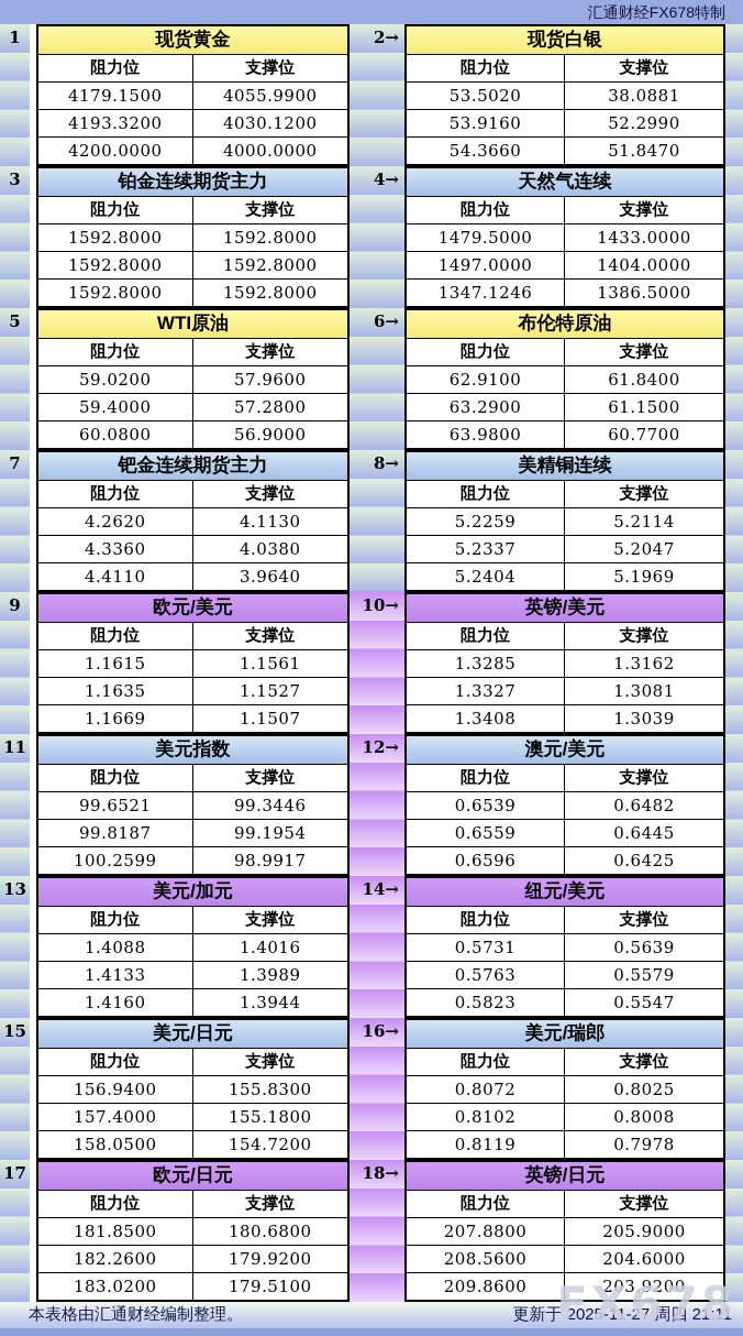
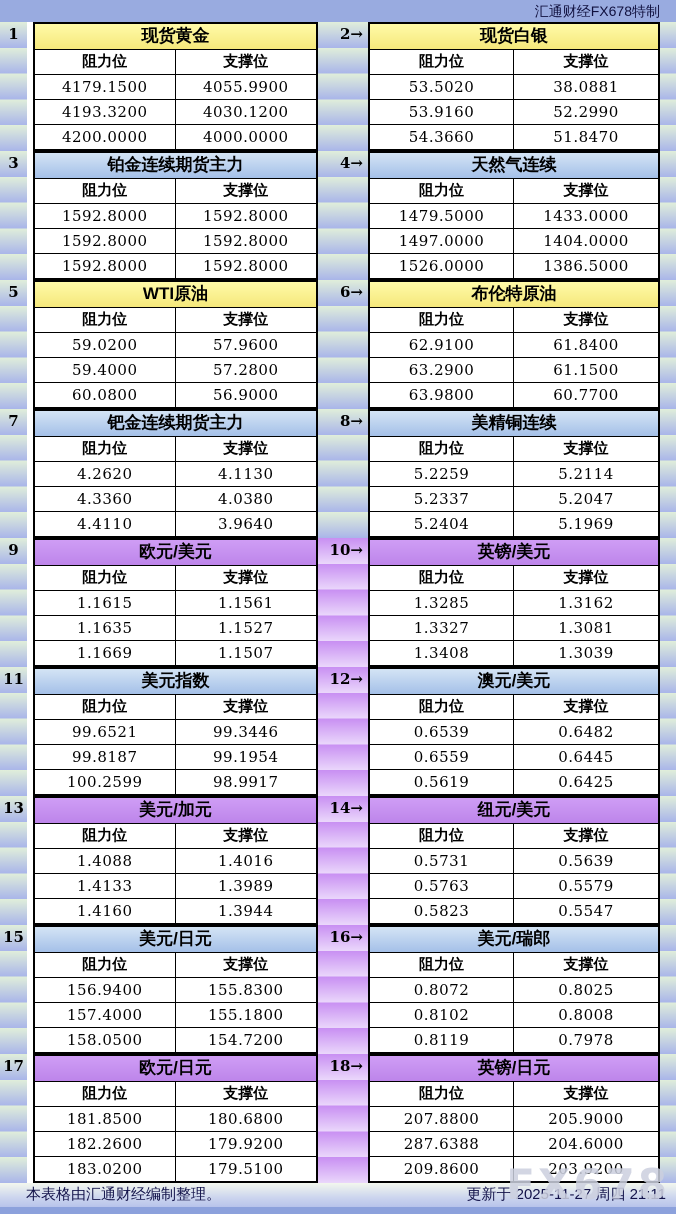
  汇通财经FX678特制
  1
  现货黄金
  阻力位
  支撑位
  4179.1500
  4055.9900
  4193.3200
  4030.1200
  4200.0000
  4000.0000
  2→
  现货白银
  阻力位
  支撑位
  53.5020
  38.0881
  53.9160
  52.2990
  54.3660
  51.8470
  3
  铂金连续期货主力
  阻力位
  支撑位
  1592.8000
  1592.8000
  1592.8000
  1592.8000
  1592.8000
  1592.8000
  4→
  天然气连续
  阻力位
  支撑位
  1479.5000
  1433.0000
  1497.0000
  1404.0000
- 1347.1246
+ 1526.0000
  1386.5000
  5
  WTI原油
  阻力位
  支撑位
  59.0200
  57.9600
  59.4000
  57.2800
  60.0800
  56.9000
  6→
  布伦特原油
  阻力位
  支撑位
  62.9100
  61.8400
  63.2900
  61.1500
  63.9800
  60.7700
  7
  钯金连续期货主力
  阻力位
  支撑位
  4.2620
  4.1130
  4.3360
  4.0380
  4.4110
  3.9640
  8→
  美精铜连续
  阻力位
  支撑位
  5.2259
  5.2114
  5.2337
  5.2047
  5.2404
  5.1969
  9
  欧元/美元
  阻力位
  支撑位
  1.1615
  1.1561
  1.1635
  1.1527
  1.1669
  1.1507
  10→
  英镑/美元
  阻力位
  支撑位
  1.3285
  1.3162
  1.3327
  1.3081
  1.3408
  1.3039
  11
  美元指数
  阻力位
  支撑位
  99.6521
  99.3446
  99.8187
  99.1954
  100.2599
  98.9917
  12→
  澳元/美元
  阻力位
  支撑位
  0.6539
  0.6482
  0.6559
  0.6445
- 0.6596
+ 0.5619
  0.6425
  13
  美元/加元
  阻力位
  支撑位
  1.4088
  1.4016
  1.4133
  1.3989
  1.4160
  1.3944
  14→
  纽元/美元
  阻力位
  支撑位
  0.5731
  0.5639
  0.5763
  0.5579
  0.5823
  0.5547
  15
  美元/日元
  阻力位
  支撑位
  156.9400
  155.8300
  157.4000
  155.1800
  158.0500
  154.7200
  16→
  美元/瑞郎
  阻力位
  支撑位
  0.8072
  0.8025
  0.8102
  0.8008
  0.8119
  0.7978
  17
  欧元/日元
  阻力位
  支撑位
  181.8500
  180.6800
  182.2600
  179.9200
  183.0200
  179.5100
  18→
  英镑/日元
  阻力位
  支撑位
  207.8800
  205.9000
- 208.5600
+ 287.6388
  204.6000
  209.8600
  203.9200
  FX678
  本表格由汇通财经编制整理。
  更新于 2025-11-27 周四 21:11
